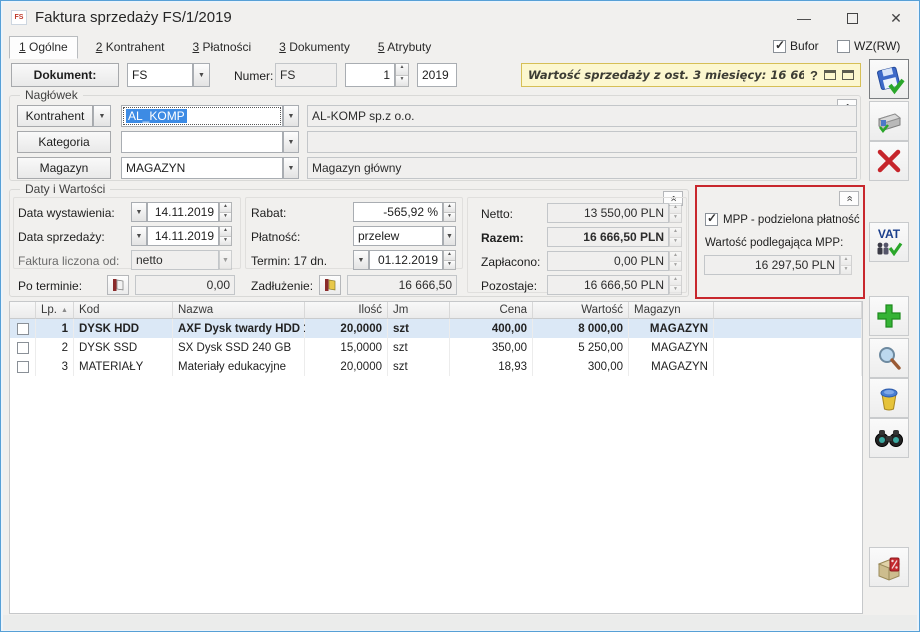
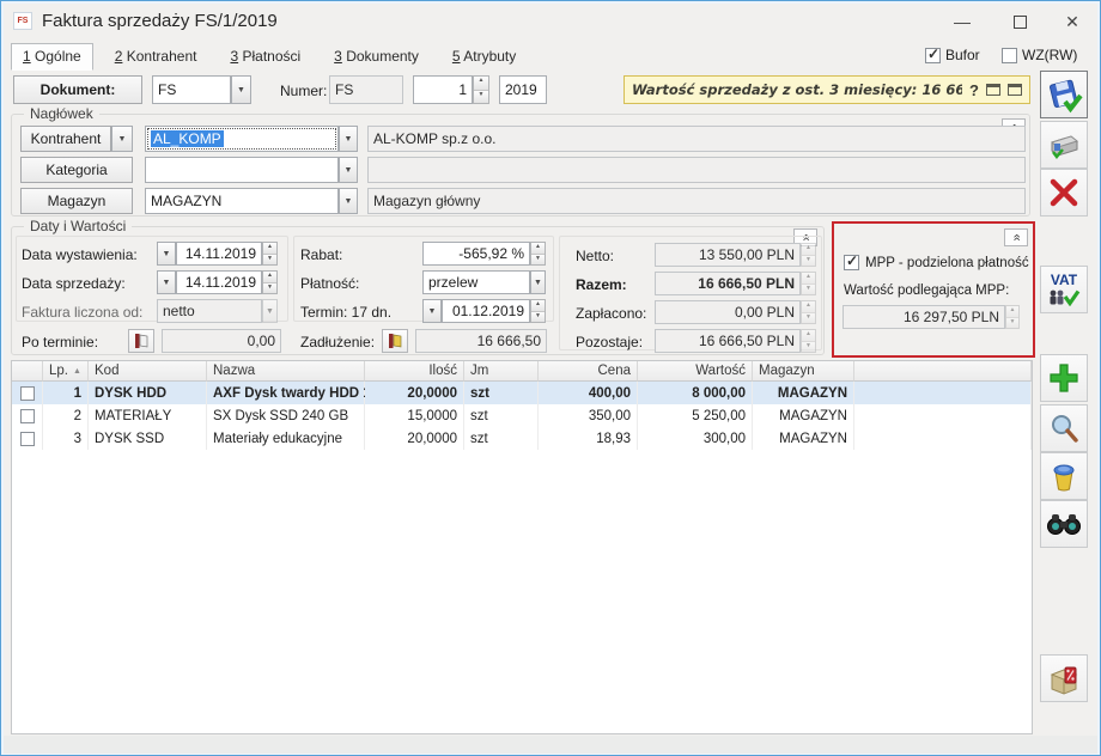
  Faktura sprzedaży FS/1/2019
  —
  ✕
  1 Ogólne
  2 Kontrahent
  3 Płatności
  3 Dokumenty
  5 Atrybuty
  Bufor
  WZ(RW)
  Dokument:
  FS
  Numer:
  FS
  1
  2019
  Wartość sprzedaży z ost. 3 miesięcy: 16 66
  ?
  Nagłówek
  Kontrahent
  AL_KOMP
  AL-KOMP sp.z o.o.
  Kategoria
  Magazyn
  MAGAZYN
  Magazyn główny
  Daty i Wartości
  Data wystawienia:
  14.11.2019
  Data sprzedaży:
  14.11.2019
  Faktura liczona od:
  netto
  Po terminie:
  0,00
  Rabat:
  -565,92 %
  Płatność:
  przelew
  Termin: 17 dn.
  01.12.2019
  Zadłużenie:
  16 666,50
  Netto:
  13 550,00 PLN
  Razem:
  16 666,50 PLN
  Zapłacono:
  0,00 PLN
  Pozostaje:
  16 666,50 PLN
  MPP - podzielona płatność
  Wartość podlegająca MPP:
  16 297,50 PLN
  Lp.
  Kod
  Nazwa
  Ilość
  Jm
  Cena
  Wartość
  Magazyn
  1
  DYSK HDD
  AXF Dysk twardy HDD
  20,0000
  szt
  400,00
  8 000,00
  MAGAZYN
  2
- DYSK SSD
+ MATERIAŁY
  SX Dysk SSD 240 GB
  15,0000
  szt
  350,00
  5 250,00
  MAGAZYN
  3
- MATERIAŁY
+ DYSK SSD
  Materiały edukacyjne
  20,0000
  szt
  18,93
  300,00
  MAGAZYN
  VAT
